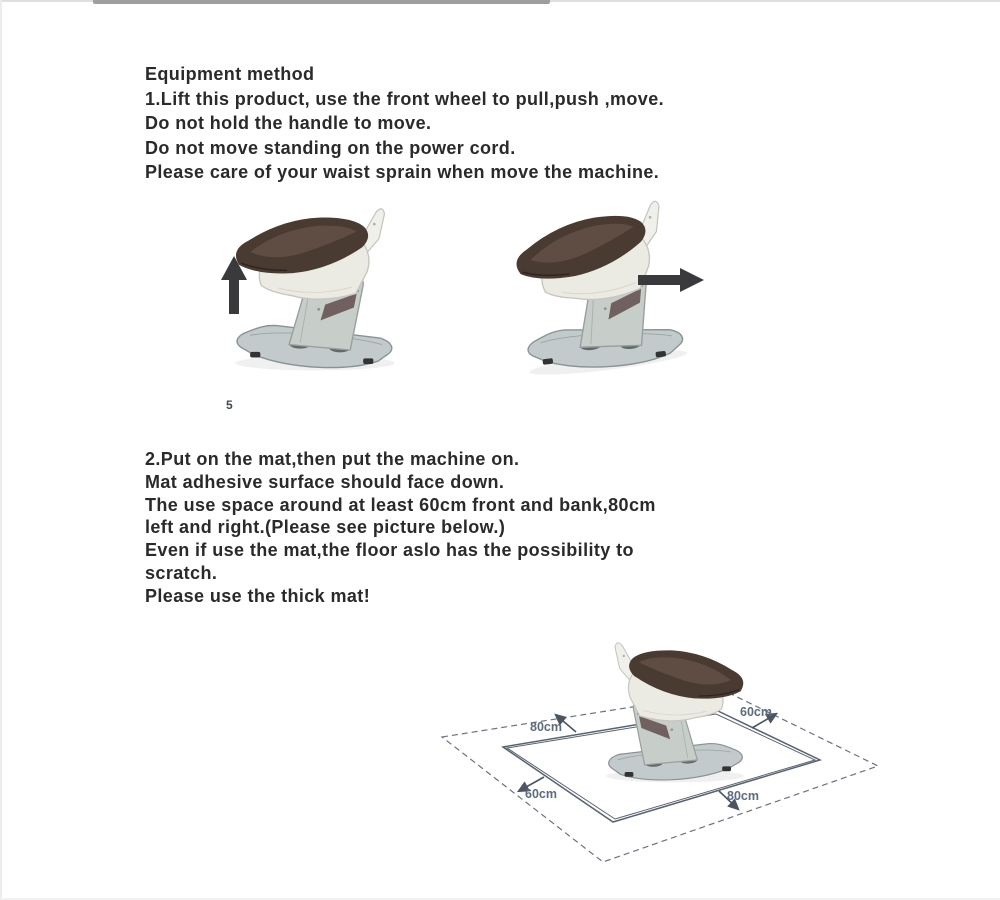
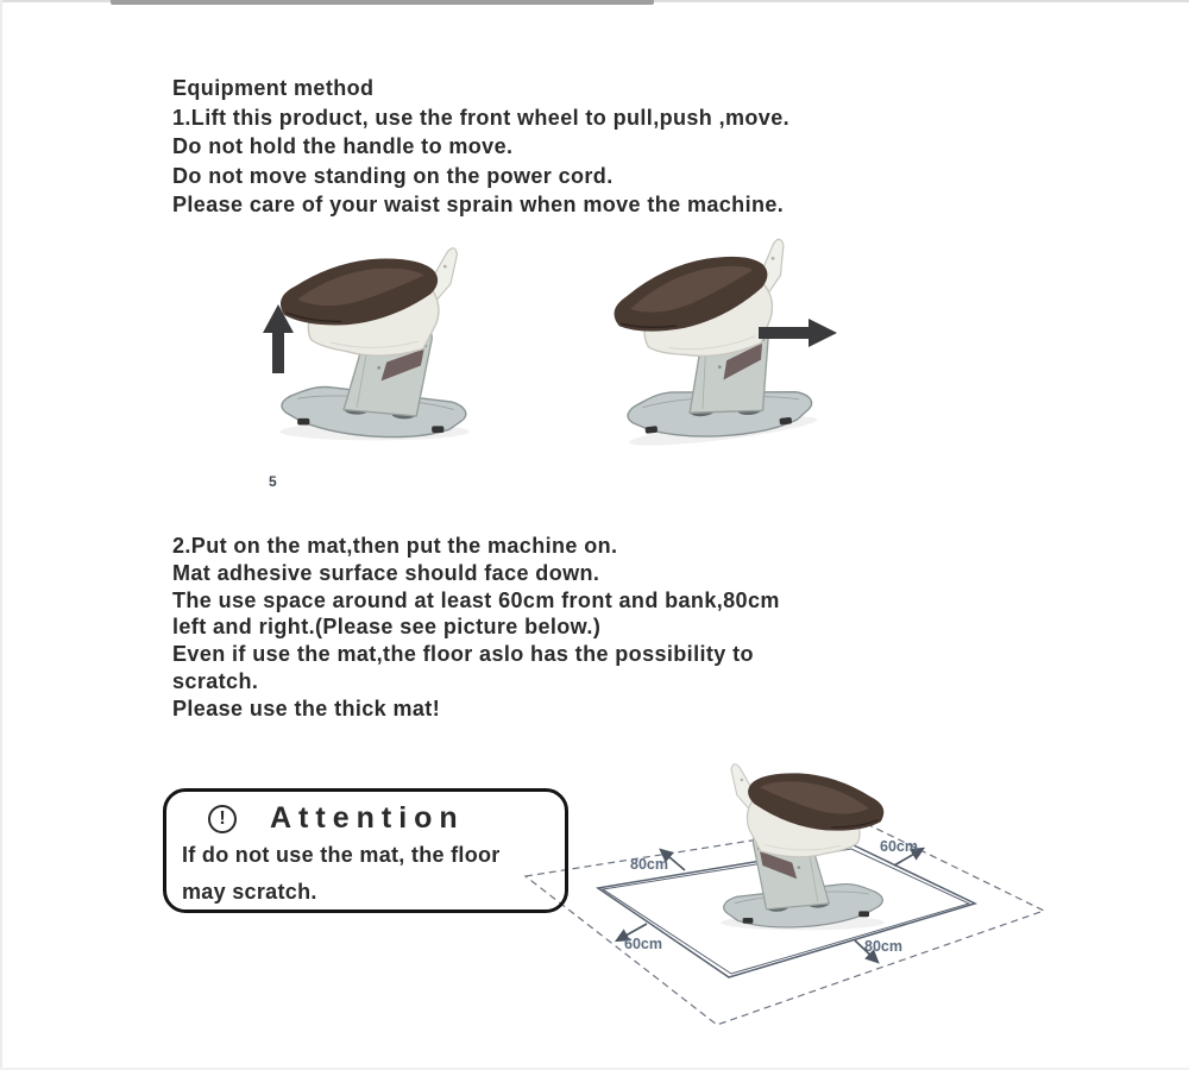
  Equipment method
  1.Lift this product, use the front wheel to pull,push ,move.
  Do not hold the handle to move.
  Do not move standing on the power cord.
  Please care of your waist sprain when move the machine.
  5
  2.Put on the mat,then put the machine on.
  Mat adhesive surface should face down.
  The use space around at least 60cm front and bank,80cm
  left and right.(Please see picture below.)
  Even if use the mat,the floor aslo has the possibility to
  scratch.
  Please use the thick mat!
  80cm
  60cm
  60cm
  80cm
+ !
+ Attention
+ If do not use the mat, the floor
+ may scratch.
